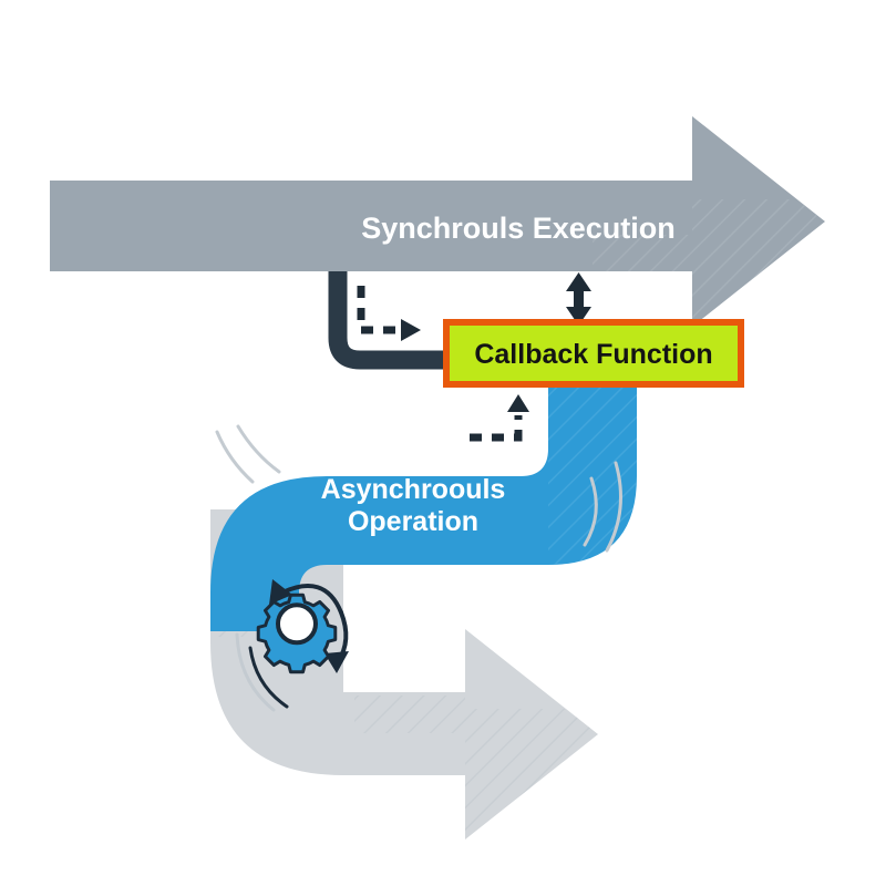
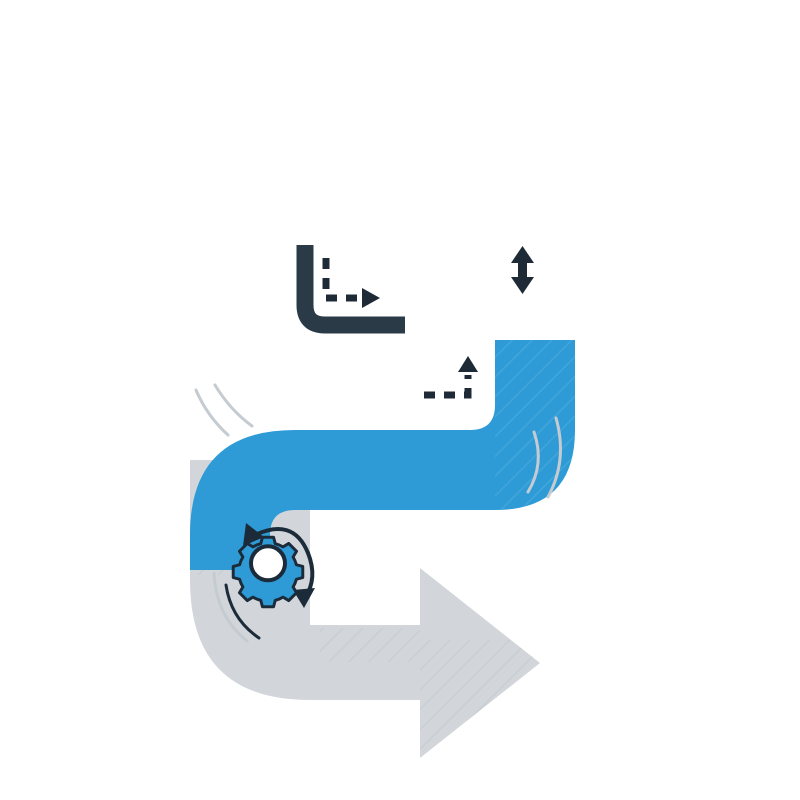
- Synchrouls Execution
- Asynchroouls
- Operation
- Callback Function
